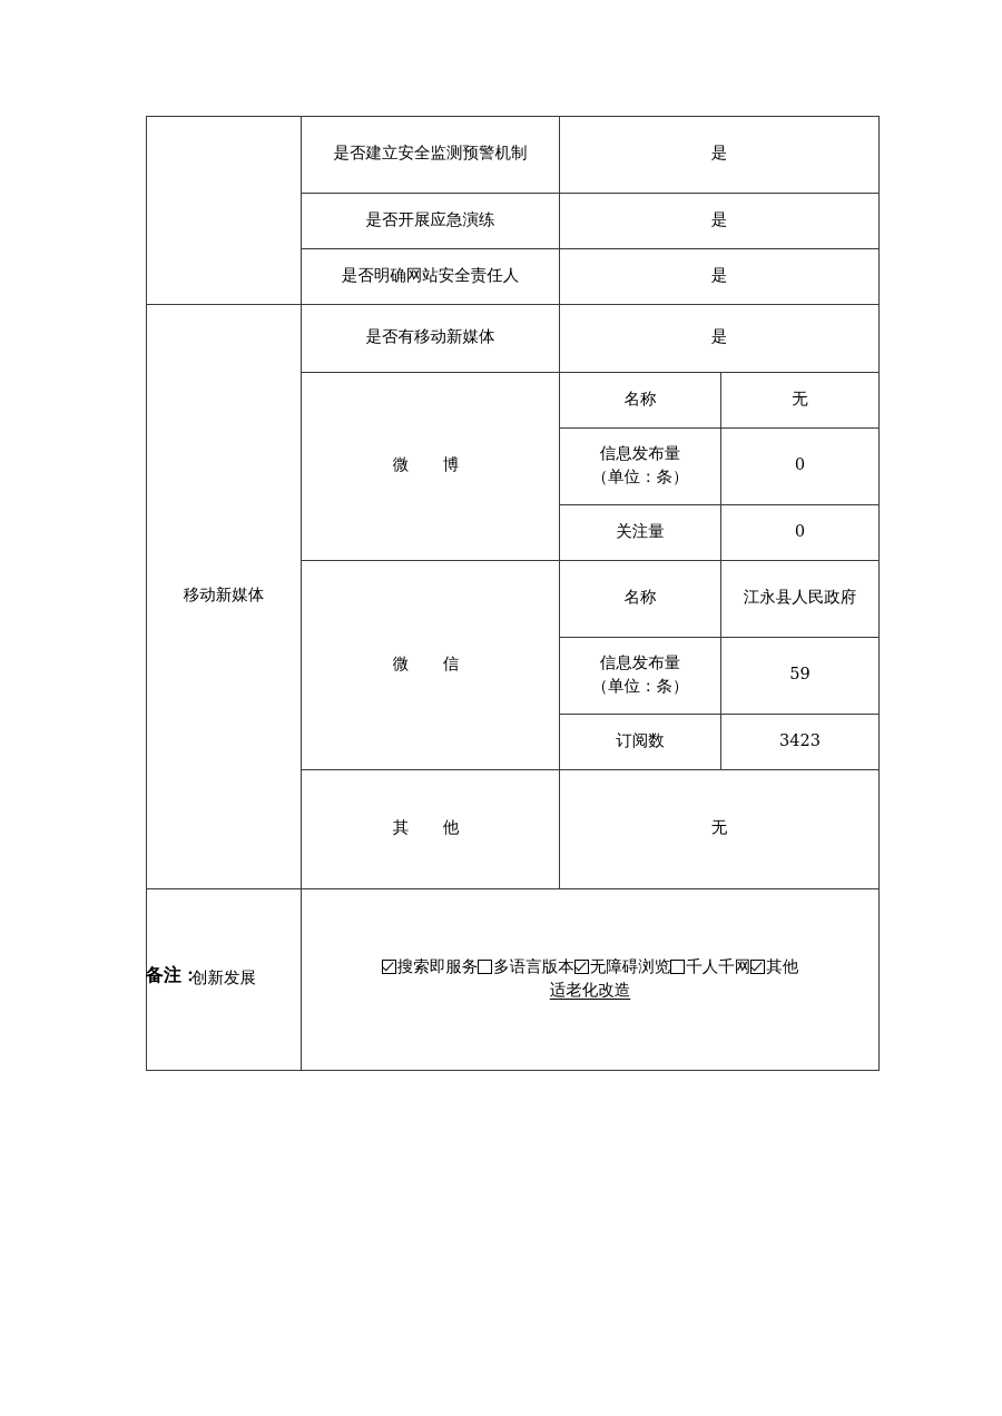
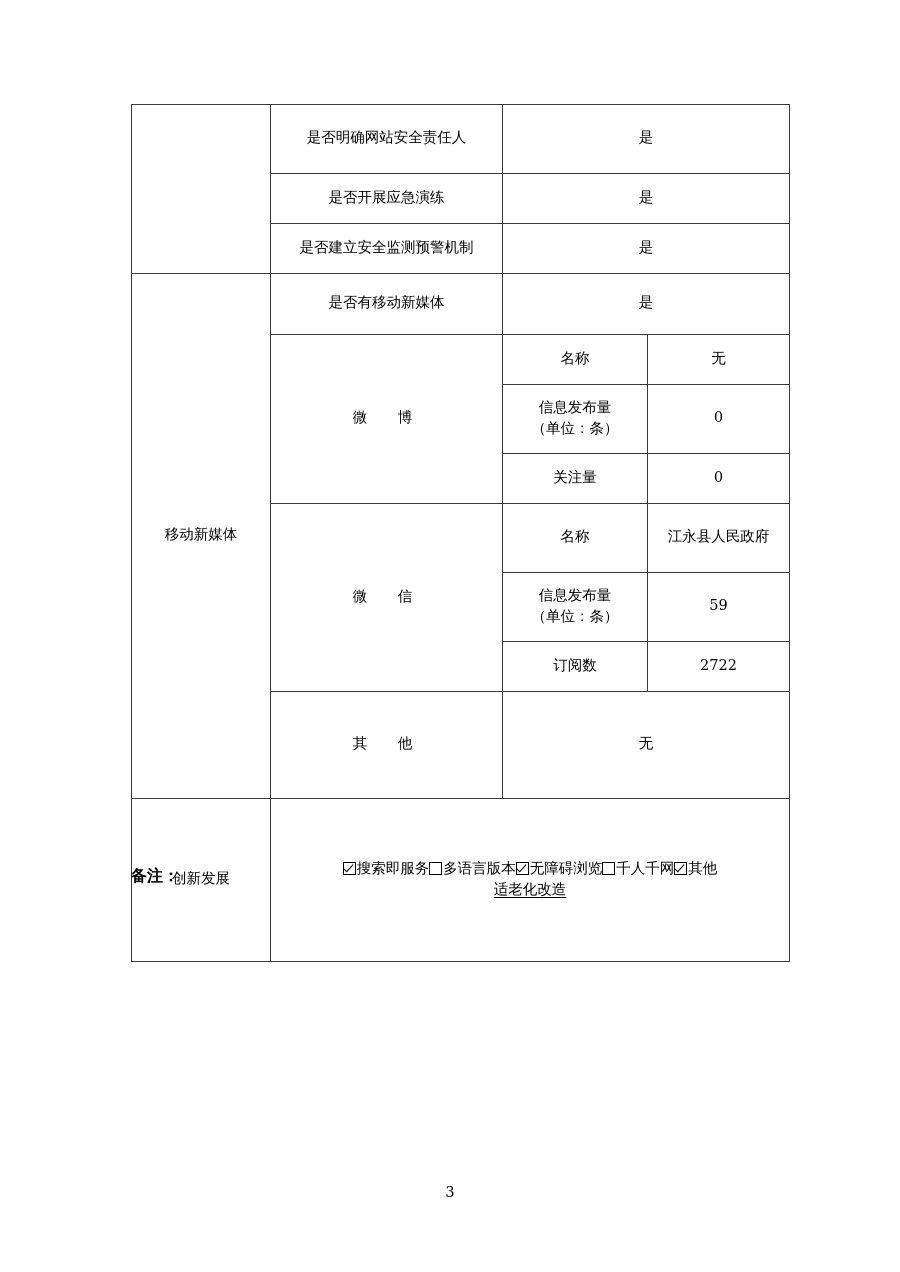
- 	是否建立安全监测预警机制	是
+ 	是否明确网站安全责任人	是
  是否开展应急演练	是
- 是否明确网站安全责任人	是
+ 是否建立安全监测预警机制	是
  移动新媒体	是否有移动新媒体	是
  微 博	名称	无
  信息发布量 （单位：条）	0
  关注量	0
  微 信	名称	江永县人民政府
  信息发布量 （单位：条）	59
- 订阅数	3423
+ 订阅数	2722
  其 他	无
  创新发展	搜索即服务 多语言版本 无障碍浏览 千人千网 其他 适老化改造
  备注：
+ 3
